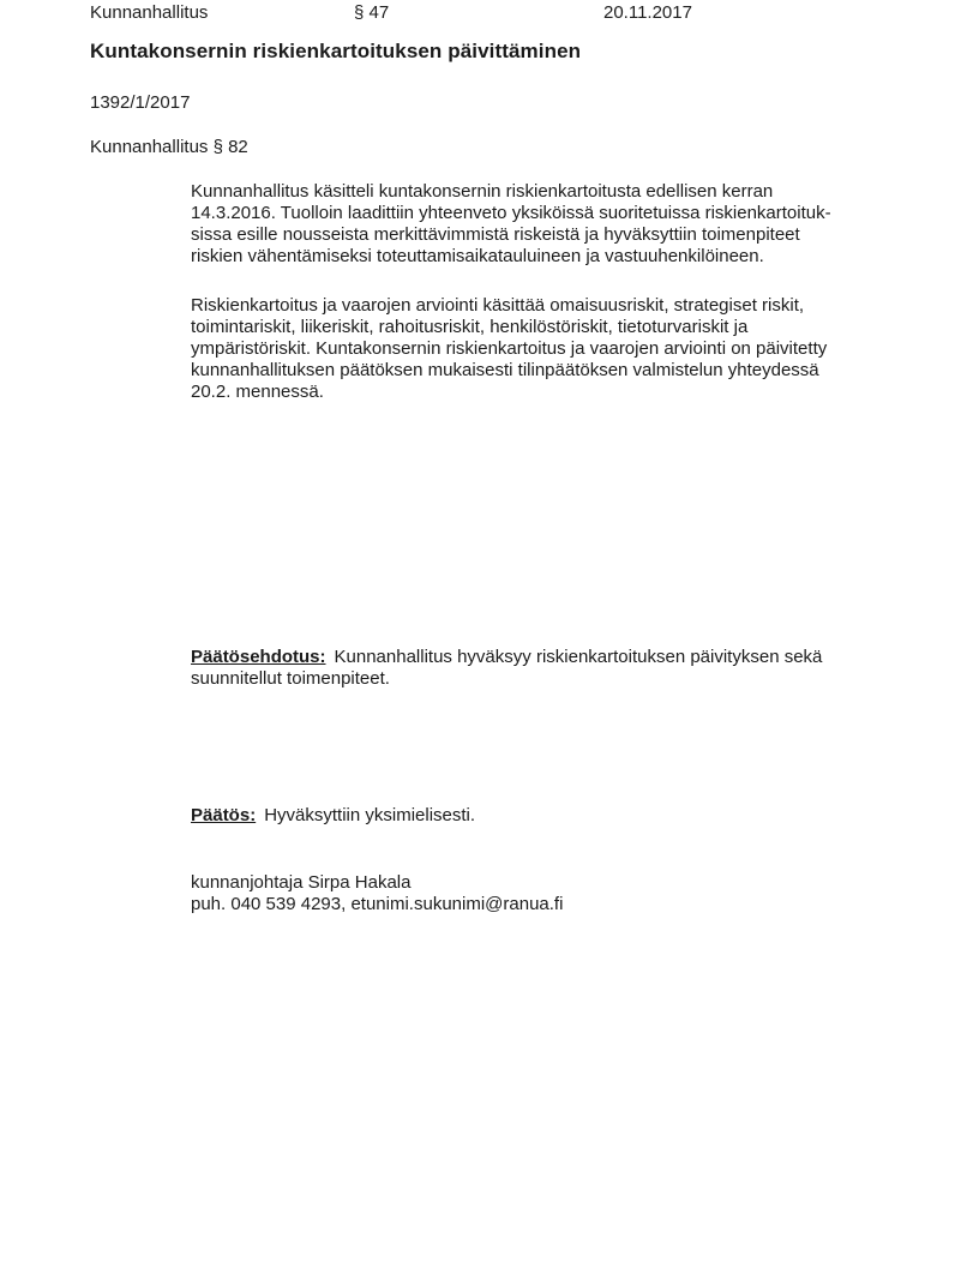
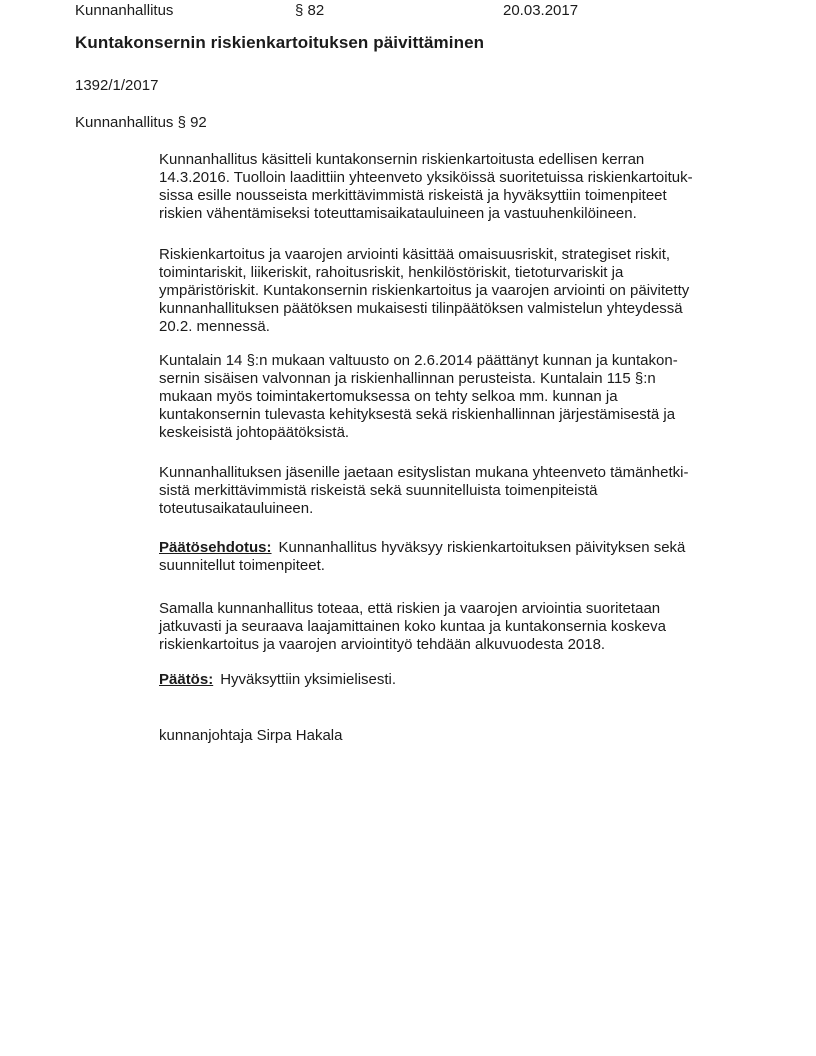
  Kunnanhallitus
- § 47
+ § 82
- 20.11.2017
+ 20.03.2017
  Kuntakonsernin riskienkartoituksen päivittäminen
  1392/1/2017
- Kunnanhallitus § 82
+ Kunnanhallitus § 92
  Kunnanhallitus käsitteli kuntakonsernin riskienkartoitusta edellisen kerran
  14.3.2016. Tuolloin laadittiin yhteenveto yksiköissä suoritetuissa riskienkartoituk-
  sissa esille nousseista merkittävimmistä riskeistä ja hyväksyttiin toimenpiteet
  riskien vähentämiseksi toteuttamisaikatauluineen ja vastuuhenkilöineen.
  Riskienkartoitus ja vaarojen arviointi käsittää omaisuusriskit, strategiset riskit,
  toimintariskit, liikeriskit, rahoitusriskit, henkilöstöriskit, tietoturvariskit ja
  ympäristöriskit. Kuntakonsernin riskienkartoitus ja vaarojen arviointi on päivitetty
  kunnanhallituksen päätöksen mukaisesti tilinpäätöksen valmistelun yhteydessä
  20.2. mennessä.
+ Kuntalain 14 §:n mukaan valtuusto on 2.6.2014 päättänyt kunnan ja kuntakon-
+ sernin sisäisen valvonnan ja riskienhallinnan perusteista. Kuntalain 115 §:n
+ mukaan myös toimintakertomuksessa on tehty selkoa mm. kunnan ja
+ kuntakonsernin tulevasta kehityksestä sekä riskienhallinnan järjestämisestä ja
+ keskeisistä johtopäätöksistä.
+ Kunnanhallituksen jäsenille jaetaan esityslistan mukana yhteenveto tämänhetki-
+ sistä merkittävimmistä riskeistä sekä suunnitelluista toimenpiteistä
+ toteutusaikatauluineen.
  Päätösehdotus: Kunnanhallitus hyväksyy riskienkartoituksen päivityksen sekä
  suunnitellut toimenpiteet.
+ Samalla kunnanhallitus toteaa, että riskien ja vaarojen arviointia suoritetaan
+ jatkuvasti ja seuraava laajamittainen koko kuntaa ja kuntakonsernia koskeva
+ riskienkartoitus ja vaarojen arviointityö tehdään alkuvuodesta 2018.
  Päätös: Hyväksyttiin yksimielisesti.
  kunnanjohtaja Sirpa Hakala
- puh. 040 539 4293, etunimi.sukunimi@ranua.fi
